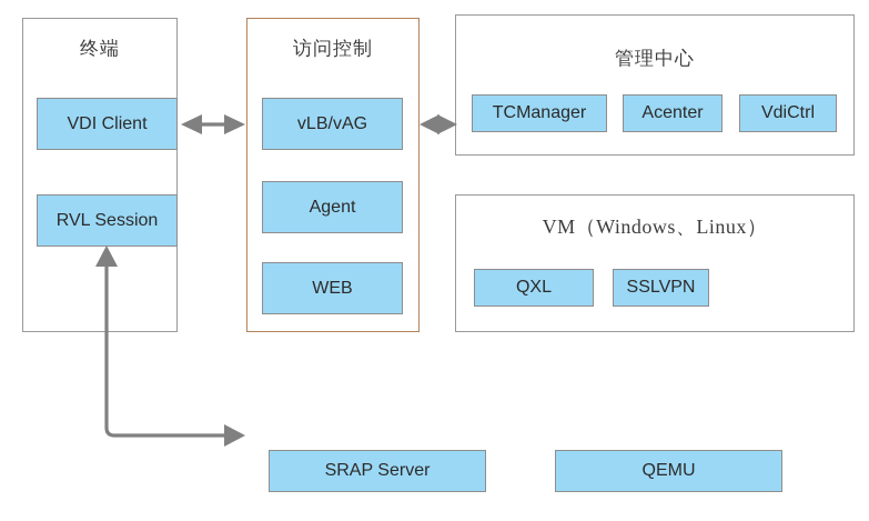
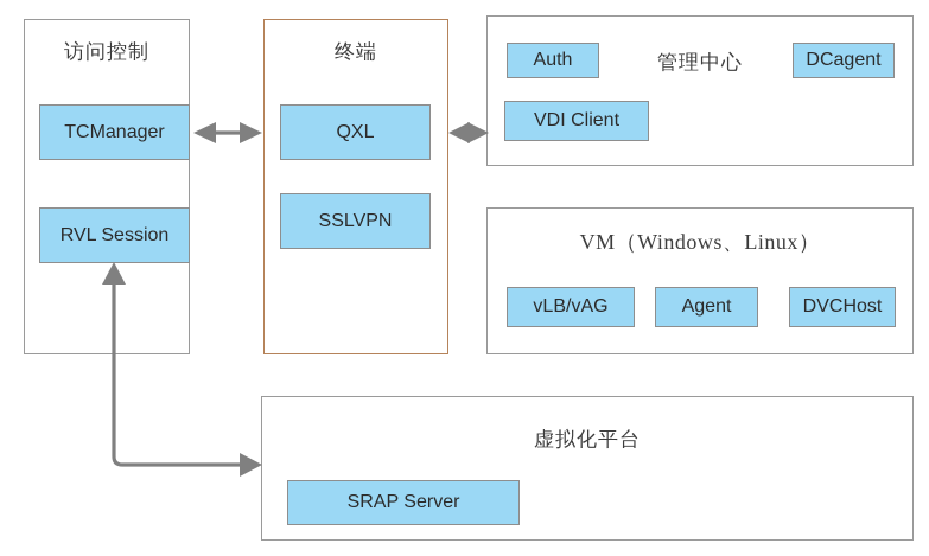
- 终端
+ 访问控制
- VDI Client
+ TCManager
  RVL Session
- 访问控制
+ 终端
- vLB/vAG
+ QXL
- Agent
+ SSLVPN
- WEB
  管理中心
+ Auth
+ DCagent
- TCManager
+ VDI Client
- Acenter
- VdiCtrl
  VM（Windows、Linux）
- QXL
+ vLB/vAG
- SSLVPN
+ Agent
+ DVCHost
+ 虚拟化平台
  SRAP Server
- QEMU
